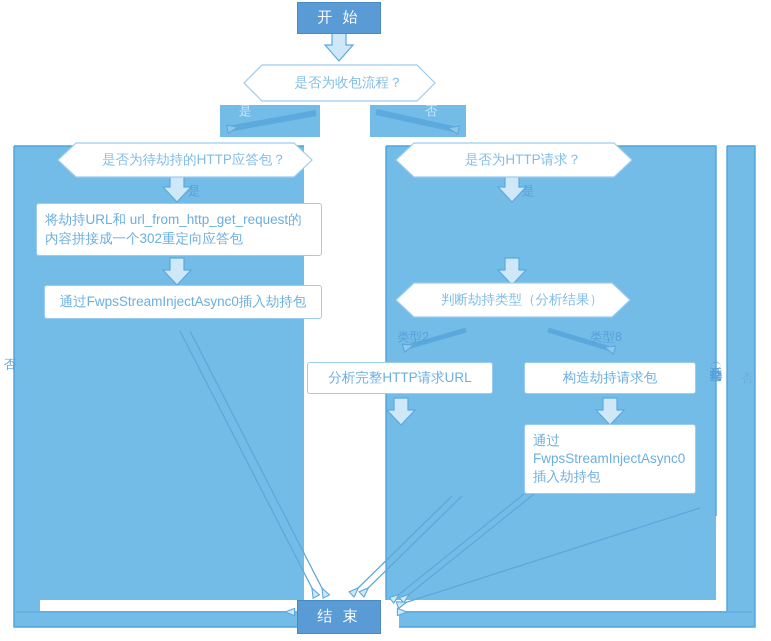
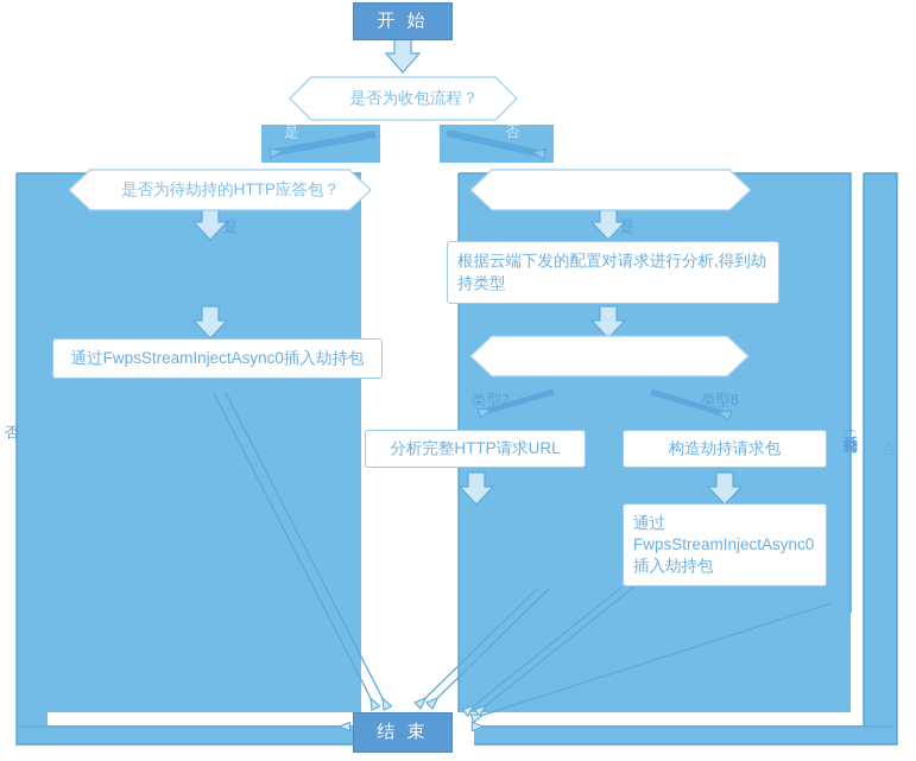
  开 始
  是否为收包流程？
  是否为待劫持的HTTP应答包？
- 是否为HTTP请求？
- 判断劫持类型（分析结果）
- 将劫持URL和 url_from_http_get_request的内容拼接成一个302重定向应答包
  通过FwpsStreamInjectAsync0插入劫持包
+ 根据云端下发的配置对请求进行分析,得到劫持类型
  分析完整HTTP请求URL
  构造劫持请求包
  通过FwpsStreamInjectAsync0插入劫持包
  结 束
  是
  否
  是
  是
  类型2
  类型8
